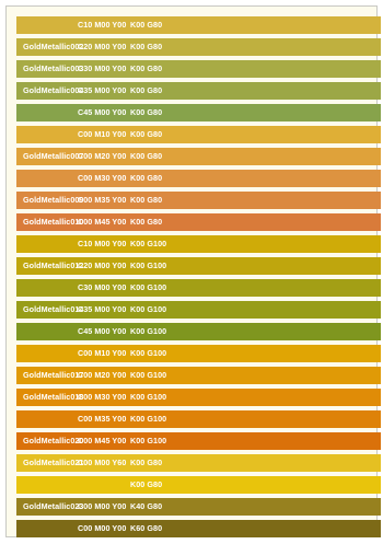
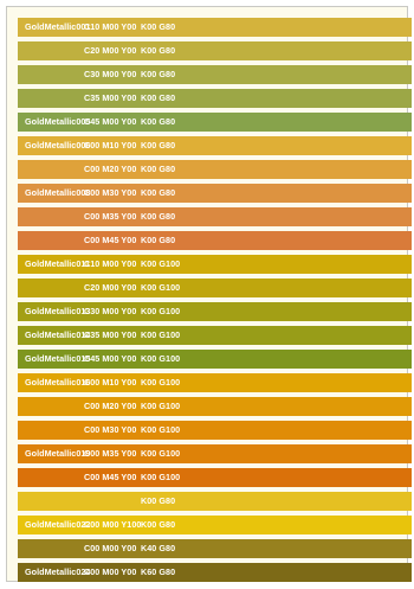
+ GoldMetallic001
  C10 M00 Y00
  K00 G80
- GoldMetallic002
  C20 M00 Y00
  K00 G80
- GoldMetallic003
  C30 M00 Y00
  K00 G80
- GoldMetallic004
  C35 M00 Y00
  K00 G80
+ GoldMetallic005
  C45 M00 Y00
  K00 G80
+ GoldMetallic006
  C00 M10 Y00
  K00 G80
- GoldMetallic007
  C00 M20 Y00
  K00 G80
+ GoldMetallic008
  C00 M30 Y00
  K00 G80
- GoldMetallic009
  C00 M35 Y00
  K00 G80
- GoldMetallic010
  C00 M45 Y00
  K00 G80
+ GoldMetallic011
  C10 M00 Y00
  K00 G100
- GoldMetallic012
  C20 M00 Y00
  K00 G100
+ GoldMetallic013
  C30 M00 Y00
  K00 G100
  GoldMetallic014
  C35 M00 Y00
  K00 G100
+ GoldMetallic015
  C45 M00 Y00
  K00 G100
+ GoldMetallic016
  C00 M10 Y00
  K00 G100
- GoldMetallic017
  C00 M20 Y00
  K00 G100
- GoldMetallic018
  C00 M30 Y00
  K00 G100
+ GoldMetallic019
  C00 M35 Y00
  K00 G100
- GoldMetallic020
  C00 M45 Y00
  K00 G100
- GoldMetallic021
- C00 M00 Y60
  K00 G80
+ GoldMetallic022
+ C00 M00 Y100
  K00 G80
- GoldMetallic023
  C00 M00 Y00
  K40 G80
+ GoldMetallic024
  C00 M00 Y00
  K60 G80
